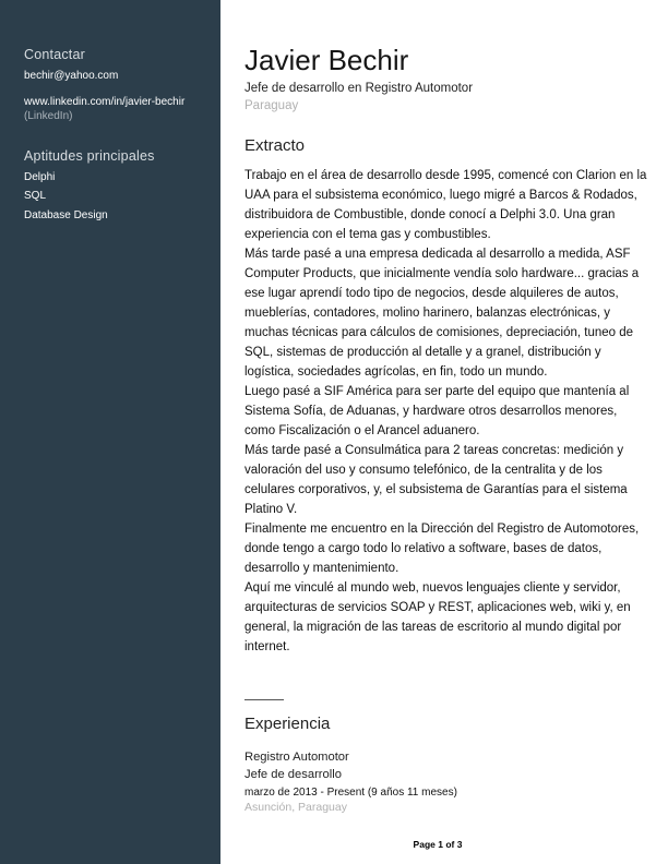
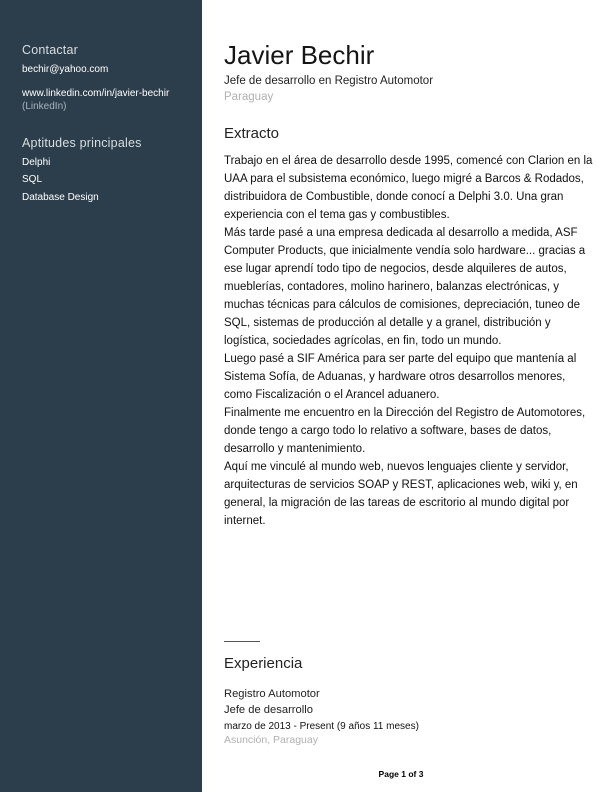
  Contactar
  bechir@yahoo.com
  www.linkedin.com/in/javier-bechir
  (LinkedIn)
  Aptitudes principales
  Delphi
  SQL
  Database Design
  Javier Bechir
  Jefe de desarrollo en Registro Automotor
  Paraguay
  Extracto
  Trabajo en el área de desarrollo desde 1995, comencé con Clarion en la UAA para el subsistema económico, luego migré a Barcos & Rodados, distribuidora de Combustible, donde conocí a Delphi 3.0. Una gran experiencia con el tema gas y combustibles.
  Más tarde pasé a una empresa dedicada al desarrollo a medida, ASF Computer Products, que inicialmente vendía solo hardware... gracias a ese lugar aprendí todo tipo de negocios, desde alquileres de autos, mueblerías, contadores, molino harinero, balanzas electrónicas, y muchas técnicas para cálculos de comisiones, depreciación, tuneo de SQL, sistemas de producción al detalle y a granel, distribución y logística, sociedades agrícolas, en fin, todo un mundo.
  Luego pasé a SIF América para ser parte del equipo que mantenía al Sistema Sofía, de Aduanas, y hardware otros desarrollos menores, como Fiscalización o el Arancel aduanero.
- Más tarde pasé a Consulmática para 2 tareas concretas: medición y valoración del uso y consumo telefónico, de la centralita y de los celulares corporativos, y, el subsistema de Garantías para el sistema Platino V.
  Finalmente me encuentro en la Dirección del Registro de Automotores, donde tengo a cargo todo lo relativo a software, bases de datos, desarrollo y mantenimiento.
  Aquí me vinculé al mundo web, nuevos lenguajes cliente y servidor, arquitecturas de servicios SOAP y REST, aplicaciones web, wiki y, en general, la migración de las tareas de escritorio al mundo digital por internet.
  Experiencia
  Registro Automotor
  Jefe de desarrollo
  marzo de 2013 - Present (9 años 11 meses)
  Asunción, Paraguay
  Page 1 of 3
